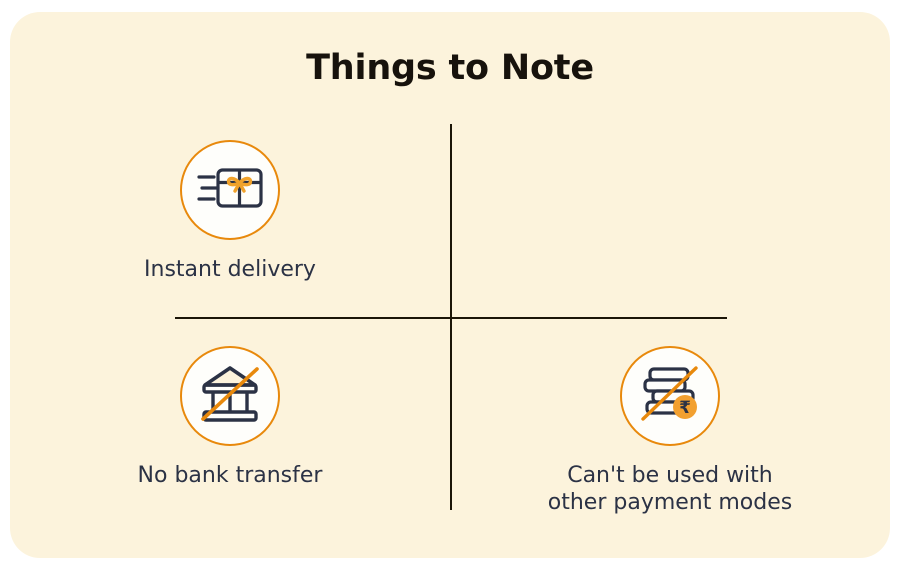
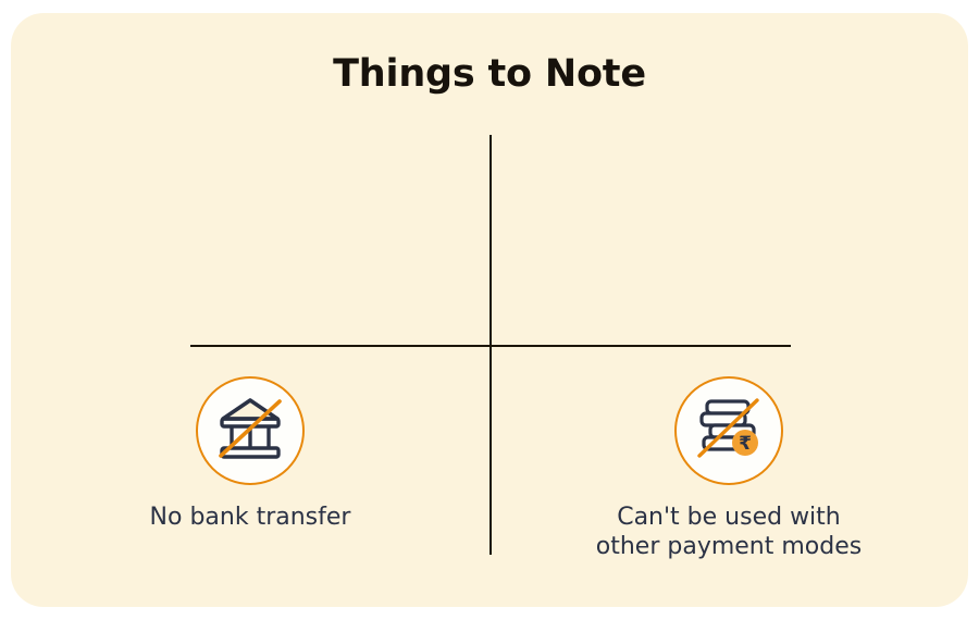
  Things to Note
- Instant delivery
  No bank transfer
  ₹
  Can't be used with
  other payment modes
